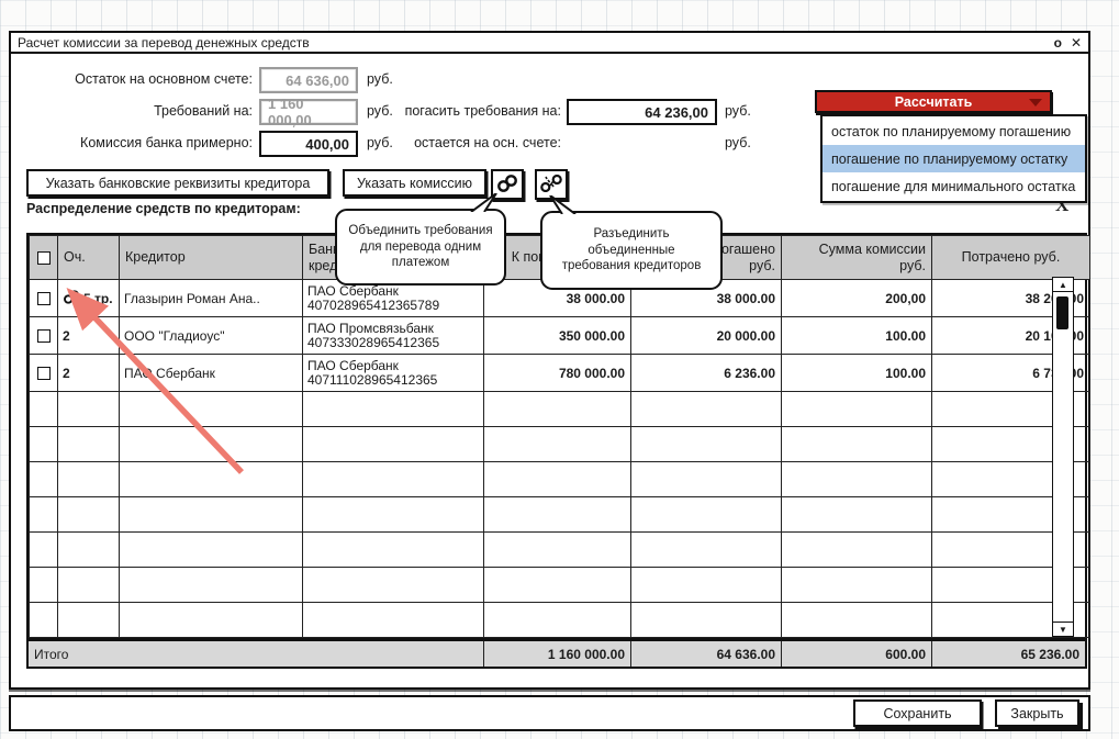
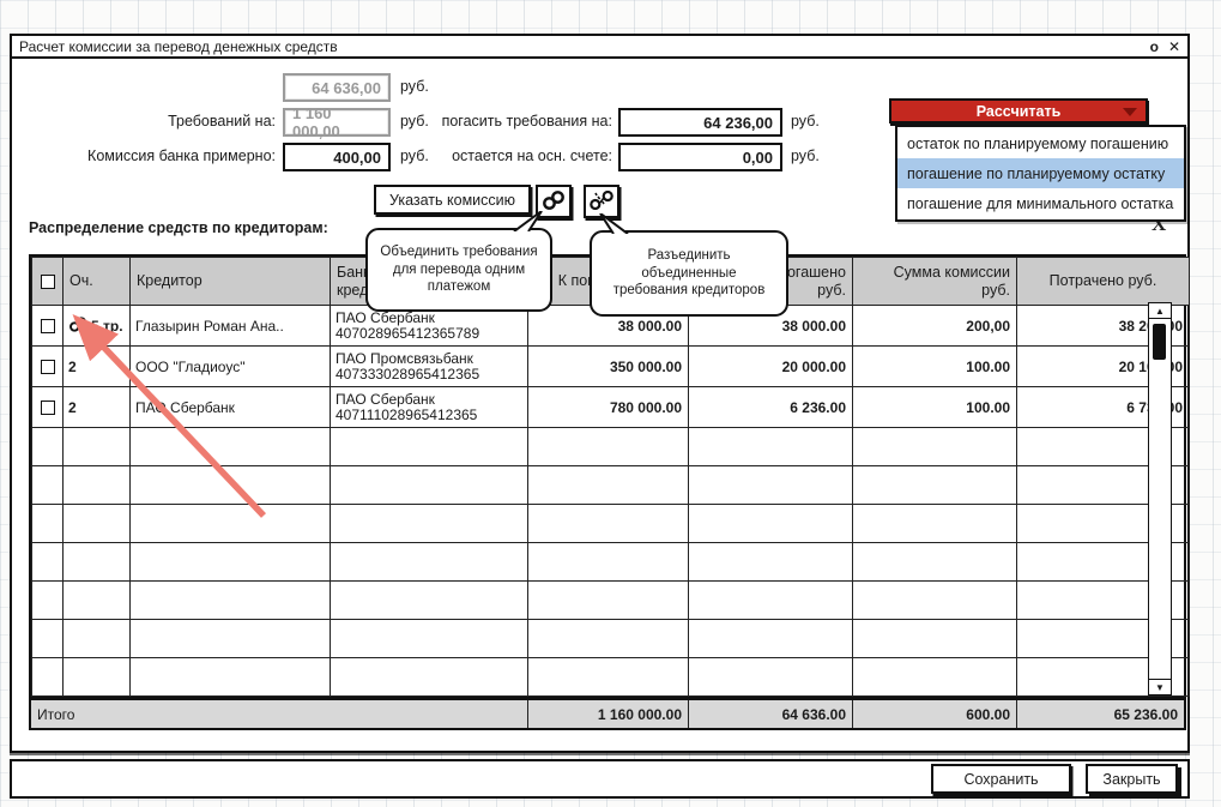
  Расчет комиссии за перевод денежных средств
  o
  ✕
- Остаток на основном счете:
  64 636,00
  руб.
  Требований на:
  1 160 000,00
  руб.
  Комиссия банка примерно:
  400,00
  руб.
  погасить требования на:
  64 236,00
  руб.
  остается на осн. счете:
+ 0,00
  руб.
  Рассчитать
  остаток по планируемому погашению
  погашение по планируемому остатку
  погашение для минимального остатка
  X
- Указать банковские реквизиты кредитора
  Указать комиссию
  Распределение средств по кредиторам:
  	5 тр.	Глазырин Роман Ана..	ПАО Сбербанк 407028965412365789	38 000.00	38 000.00	200,00	38 20
  	2	ООО "Гладиоус"	ПАО Промсвязьбанк 407333028965412365	350 000.00	20 000.00	100.00	20 10
  	2	ПА Сбербанк	ПАО Сбербанк 407111028965412365	780 000.00	6 236.00	100.00	6 70
  ▲
  ▼
  Итого
  1 160 000.00
  64 636.00
  600.00
  65 236.00
  Объединить требования для перевода одним платежом
  Разъединить объединенные требования кредиторов
  Сохранить
  Закрыть
